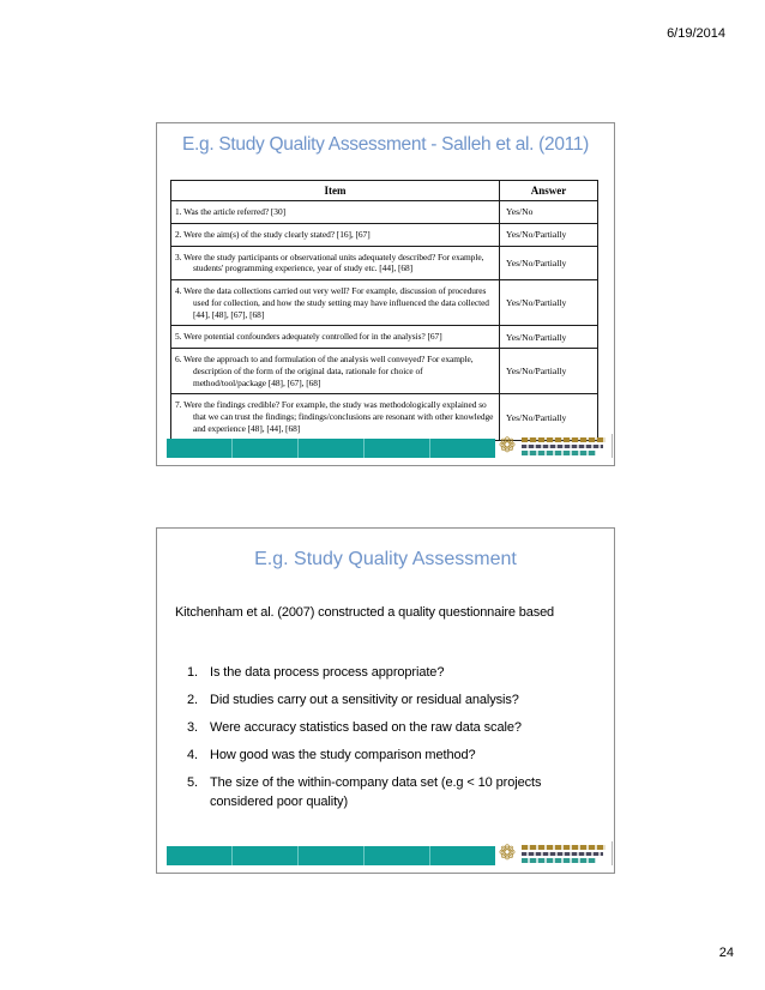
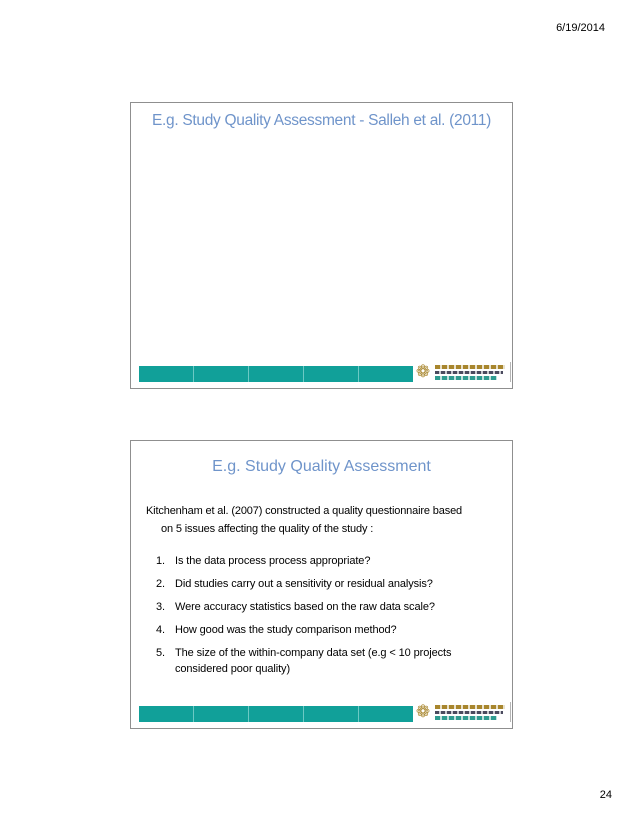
  6/19/2014
  E.g. Study Quality Assessment - Salleh et al. (2011)
- Item	Answer
- 1. Was the article referred? [30]	Yes/No
- 2. Were the aim(s) of the study clearly stated? [16], [67]	Yes/No/Partially
- 3. Were the study participants or observational units adequately described? For example, students' programming experience, year of study etc. [44], [68]	Yes/No/Partially
- 4. Were the data collections carried out very well? For example, discussion of procedures used for collection, and how the study setting may have influenced the data collected [44], [48], [67], [68]	Yes/No/Partially
- 5. Were potential confounders adequately controlled for in the analysis? [67]	Yes/No/Partially
- 6. Were the approach to and formulation of the analysis well conveyed? For example, description of the form of the original data, rationale for choice of method/tool/package [48], [67], [68]	Yes/No/Partially
- 7. Were the findings credible? For example, the study was methodologically explained so that we can trust the findings; findings/conclusions are resonant with other knowledge and experience [48], [44], [68]	Yes/No/Partially
  ❁
  E.g. Study Quality Assessment
  Kitchenham et al. (2007) constructed a quality questionnaire based
+ on 5 issues affecting the quality of the study :
  1.
  Is the data process process appropriate?
  2.
  Did studies carry out a sensitivity or residual analysis?
  3.
  Were accuracy statistics based on the raw data scale?
  4.
  How good was the study comparison method?
  5.
  The size of the within-company data set (e.g < 10 projects considered poor quality)
  ❁
  24
